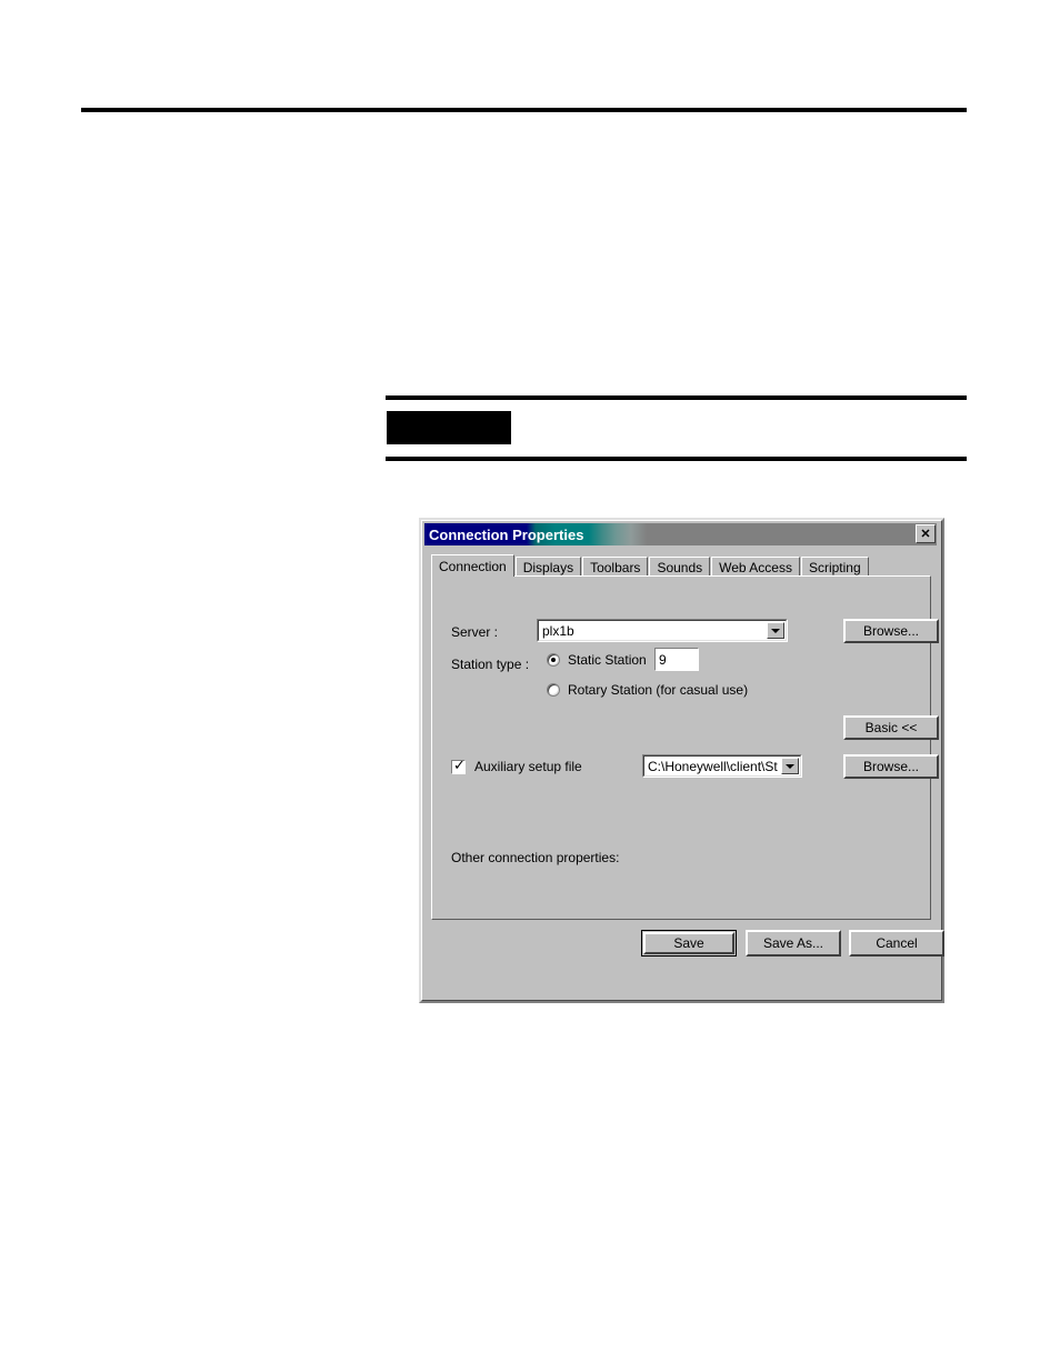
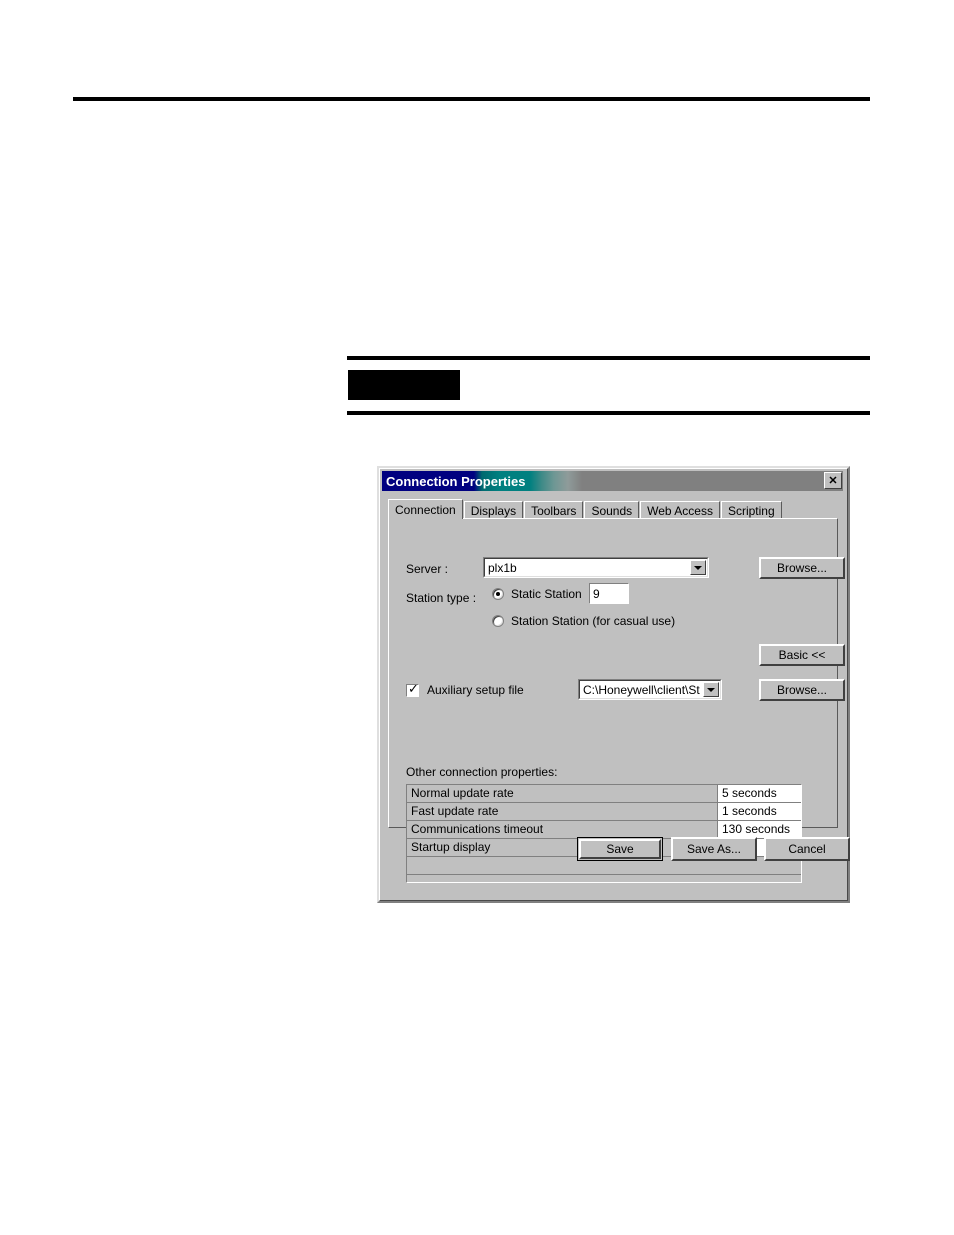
  Connection Properties
  ✕
  Connection
  Displays
  Toolbars
  Sounds
  Web Access
  Scripting
  Server :
  plx1b
  Browse...
  Station type :
  Static Station
  9
- Rotary Station (for casual use)
+ Station Station (for casual use)
  Basic <<
  Auxiliary setup file
  C:\Honeywell\client\St
  Browse...
  Other connection properties:
+ Normal update rate
+ 5 seconds
+ Fast update rate
+ 1 seconds
+ Communications timeout
+ 130 seconds
+ Startup display
  Save
  Save As...
  Cancel
